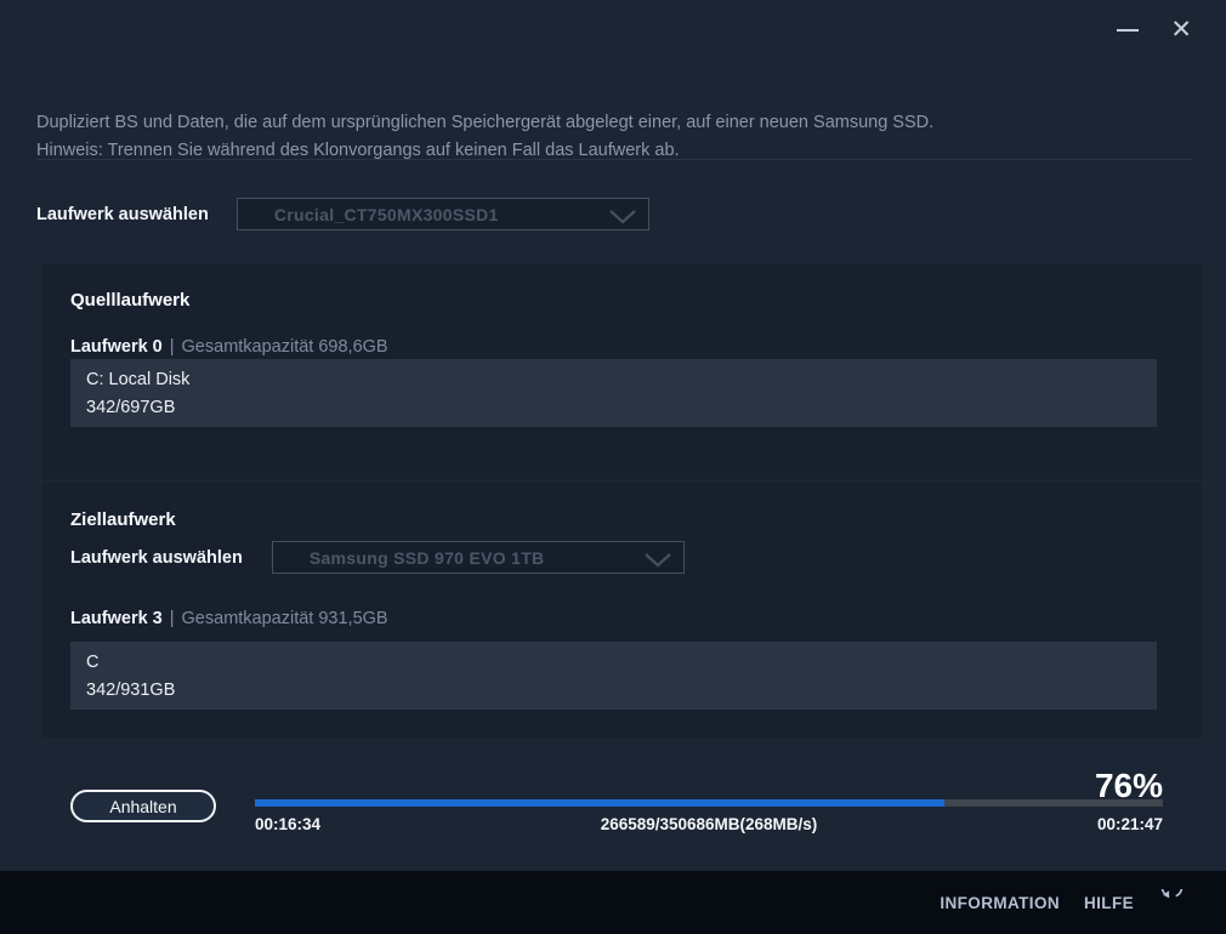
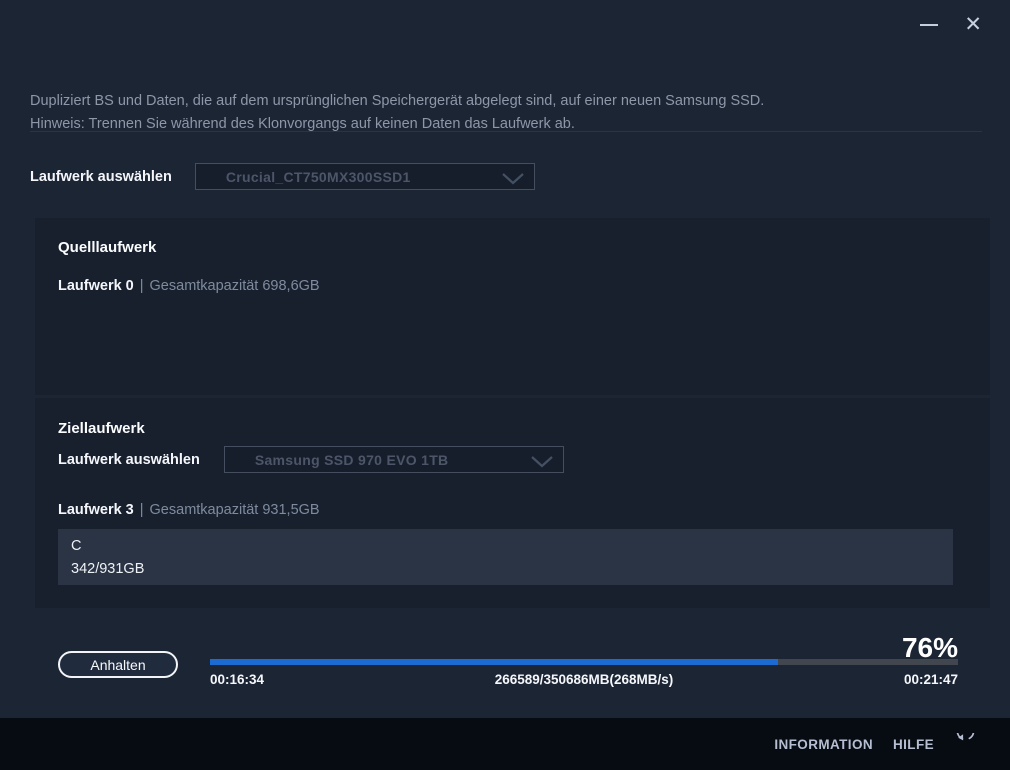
  ✕
- Dupliziert BS und Daten, die auf dem ursprünglichen Speichergerät abgelegt einer, auf einer neuen Samsung SSD.
+ Dupliziert BS und Daten, die auf dem ursprünglichen Speichergerät abgelegt sind, auf einer neuen Samsung SSD.
- Hinweis: Trennen Sie während des Klonvorgangs auf keinen Fall das Laufwerk ab.
+ Hinweis: Trennen Sie während des Klonvorgangs auf keinen Daten das Laufwerk ab.
  Laufwerk auswählen
  Crucial_CT750MX300SSD1
  Quelllaufwerk
  Laufwerk 0 | Gesamtkapazität 698,6GB
- C: Local Disk
- 342/697GB
  Ziellaufwerk
  Laufwerk auswählen
  Samsung SSD 970 EVO 1TB
  Laufwerk 3 | Gesamtkapazität 931,5GB
  C
  342/931GB
  76%
  Anhalten
  00:16:34
  266589/350686MB(268MB/s)
  00:21:47
  INFORMATION
  HILFE
